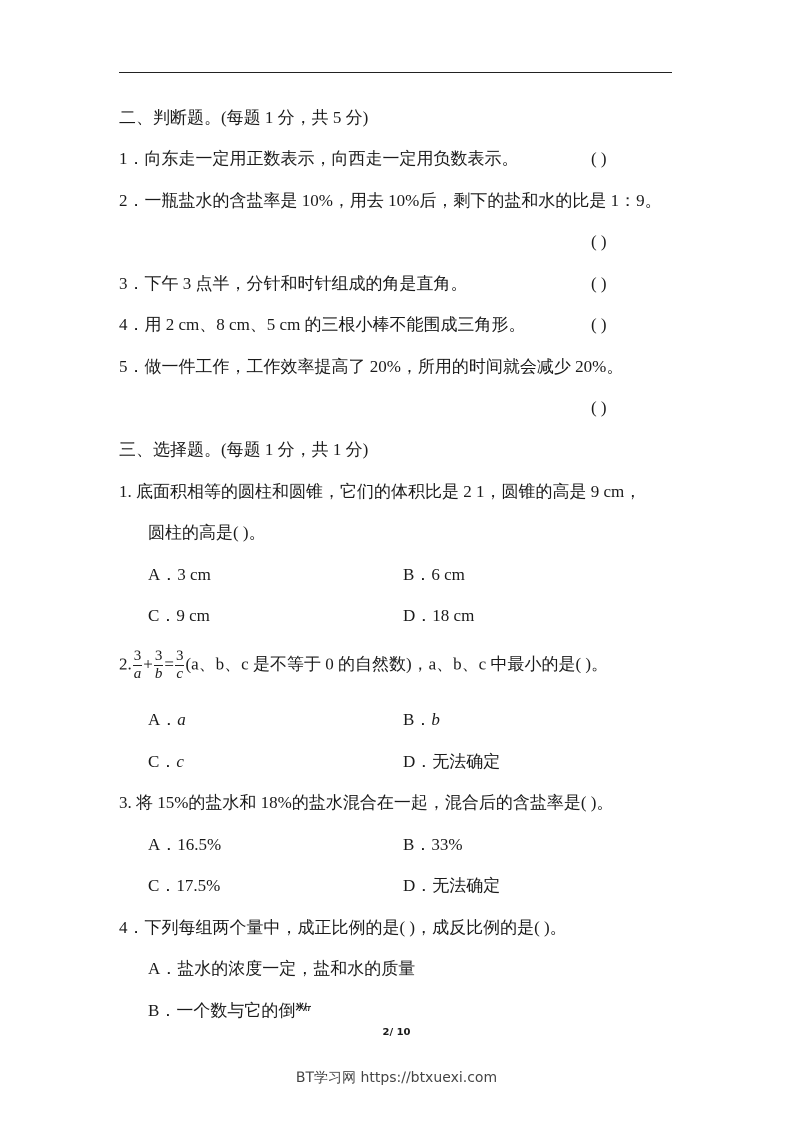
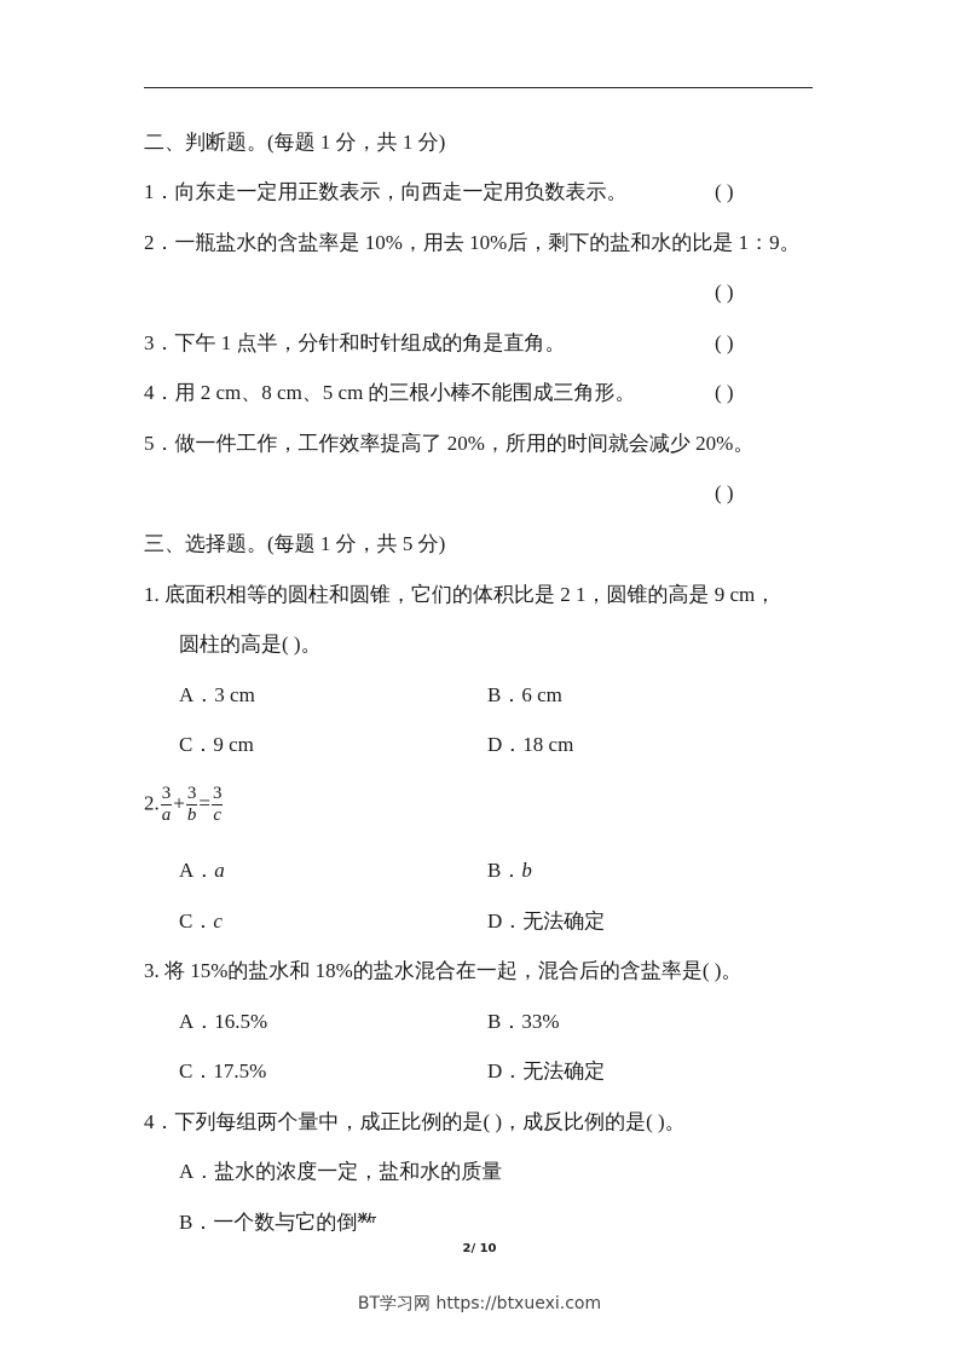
- 二、判断题。(每题 1 分，共 5 分)
+ 二、判断题。(每题 1 分，共 1 分)
  1．向东走一定用正数表示，向西走一定用负数表示。
  ( )
  2．一瓶盐水的含盐率是 10%，用去 10%后，剩下的盐和水的比是 1：9。
  ( )
- 3．下午 3 点半，分针和时针组成的角是直角。
+ 3．下午 1 点半，分针和时针组成的角是直角。
  ( )
  4．用 2 cm、8 cm、5 cm 的三根小棒不能围成三角形。
  ( )
  5．做一件工作，工作效率提高了 20%，所用的时间就会减少 20%。
  ( )
- 三、选择题。(每题 1 分，共 1 分)
+ 三、选择题。(每题 1 分，共 5 分)
  1. 底面积相等的圆柱和圆锥，它们的体积比是 2 1，圆锥的高是 9 cm，
  圆柱的高是( )。
  A．3 cm
  B．6 cm
  C．9 cm
  D．18 cm
  2.
  3
  a
  +
  3
  b
  =
  3
  c
- (a、b、c 是不等于 0 的自然数)，a、b、c 中最小的是( )。
  A．a
  B．b
  C．c
  D．无法确定
  3. 将 15%的盐水和 18%的盐水混合在一起，混合后的含盐率是( )。
  A．16.5%
  B．33%
  C．17.5%
  D．无法确定
  4．下列每组两个量中，成正比例的是( )，成反比例的是( )。
  A．盐水的浓度一定，盐和水的质量
  B．一个数与它的倒数
  2/ 10
  BT学习网 https://btxuexi.com
